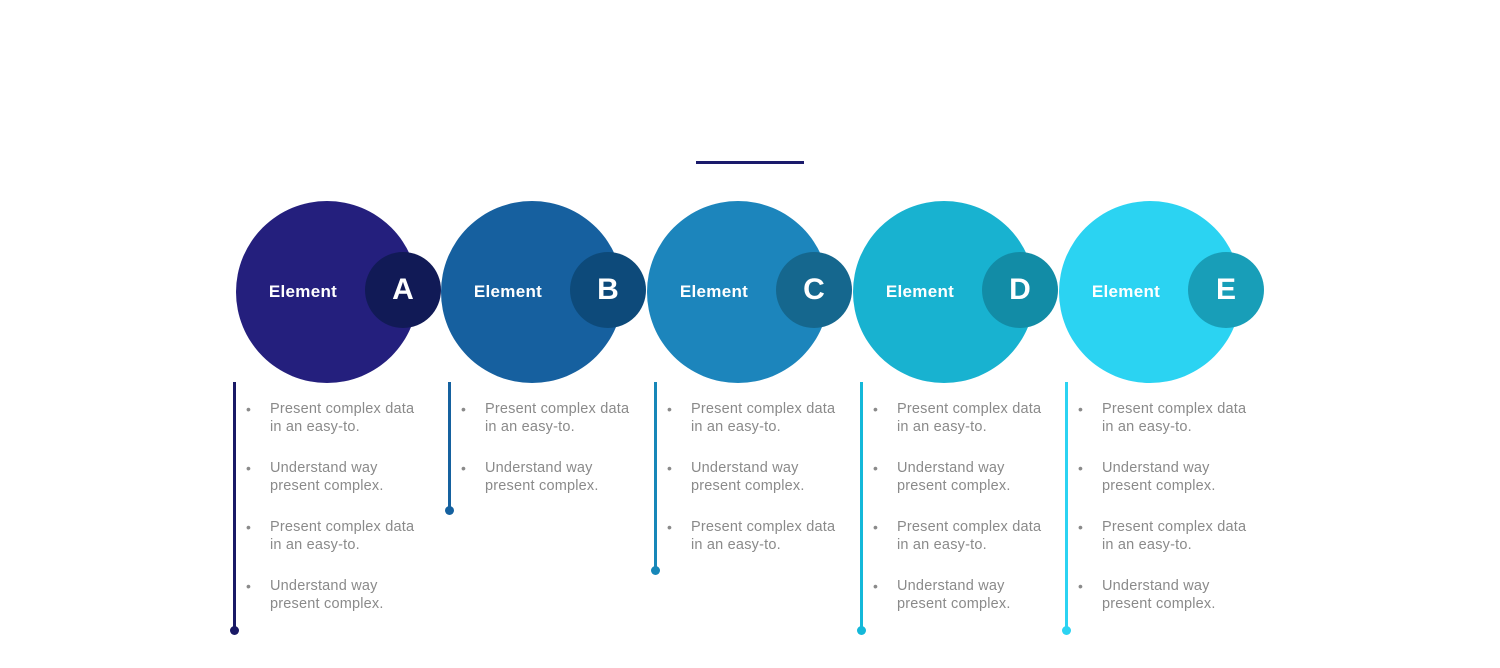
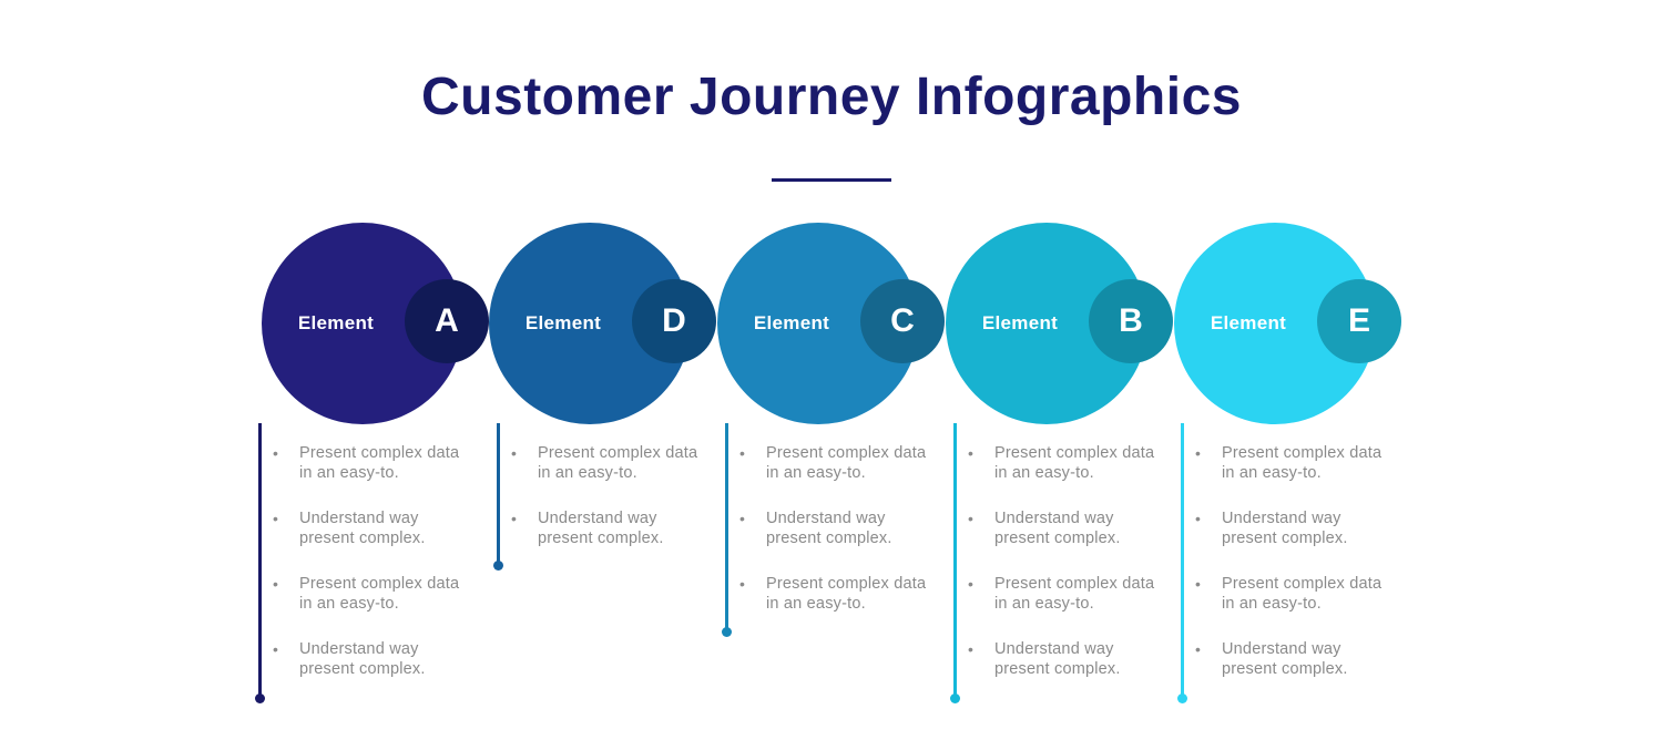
+ Customer Journey Infographics
  Element
  A
  •
  Present complex data in an easy-to.
  •
  Understand way present complex.
  •
  Present complex data in an easy-to.
  •
  Understand way present complex.
  Element
- B
+ D
  •
  Present complex data in an easy-to.
  •
  Understand way present complex.
  Element
  C
  •
  Present complex data in an easy-to.
  •
  Understand way present complex.
  •
  Present complex data in an easy-to.
  Element
- D
+ B
  •
  Present complex data in an easy-to.
  •
  Understand way present complex.
  •
  Present complex data in an easy-to.
  •
  Understand way present complex.
  Element
  E
  •
  Present complex data in an easy-to.
  •
  Understand way present complex.
  •
  Present complex data in an easy-to.
  •
  Understand way present complex.
